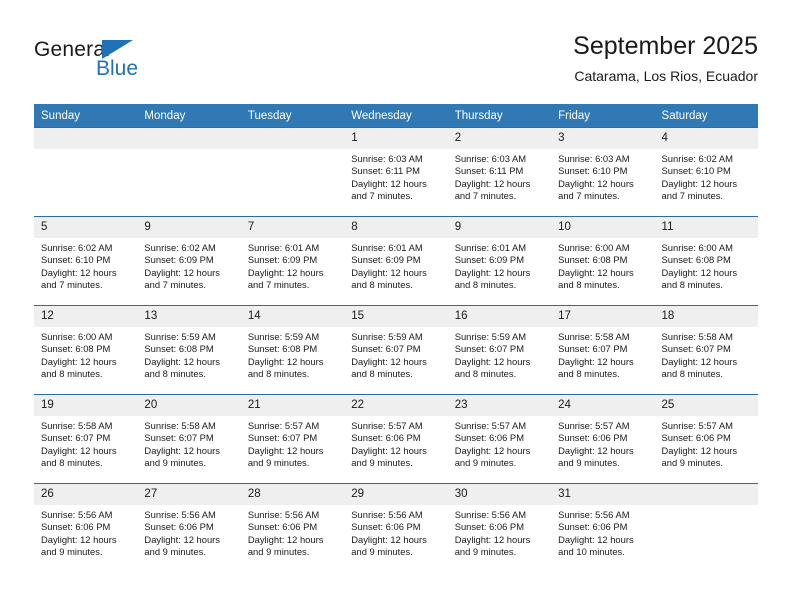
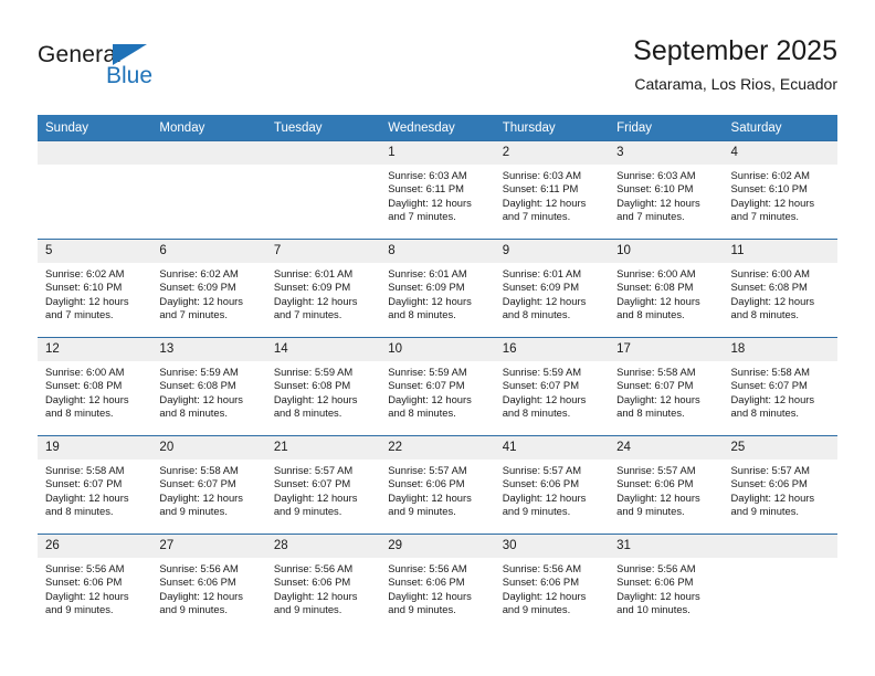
  General
  Blue
  September 2025
  Catarama, Los Rios, Ecuador
  Sunday	Monday	Tuesday	Wednesday	Thursday	Friday	Saturday
  			1Sunrise: 6:03 AMSunset: 6:11 PMDaylight: 12 hoursand 7 minutes.	2Sunrise: 6:03 AMSunset: 6:11 PMDaylight: 12 hoursand 7 minutes.	3Sunrise: 6:03 AMSunset: 6:10 PMDaylight: 12 hoursand 7 minutes.	4Sunrise: 6:02 AMSunset: 6:10 PMDaylight: 12 hoursand 7 minutes.
- 5Sunrise: 6:02 AMSunset: 6:10 PMDaylight: 12 hoursand 7 minutes.	9Sunrise: 6:02 AMSunset: 6:09 PMDaylight: 12 hoursand 7 minutes.	7Sunrise: 6:01 AMSunset: 6:09 PMDaylight: 12 hoursand 7 minutes.	8Sunrise: 6:01 AMSunset: 6:09 PMDaylight: 12 hoursand 8 minutes.	9Sunrise: 6:01 AMSunset: 6:09 PMDaylight: 12 hoursand 8 minutes.	10Sunrise: 6:00 AMSunset: 6:08 PMDaylight: 12 hoursand 8 minutes.	11Sunrise: 6:00 AMSunset: 6:08 PMDaylight: 12 hoursand 8 minutes.
+ 5Sunrise: 6:02 AMSunset: 6:10 PMDaylight: 12 hoursand 7 minutes.	6Sunrise: 6:02 AMSunset: 6:09 PMDaylight: 12 hoursand 7 minutes.	7Sunrise: 6:01 AMSunset: 6:09 PMDaylight: 12 hoursand 7 minutes.	8Sunrise: 6:01 AMSunset: 6:09 PMDaylight: 12 hoursand 8 minutes.	9Sunrise: 6:01 AMSunset: 6:09 PMDaylight: 12 hoursand 8 minutes.	10Sunrise: 6:00 AMSunset: 6:08 PMDaylight: 12 hoursand 8 minutes.	11Sunrise: 6:00 AMSunset: 6:08 PMDaylight: 12 hoursand 8 minutes.
- 12Sunrise: 6:00 AMSunset: 6:08 PMDaylight: 12 hoursand 8 minutes.	13Sunrise: 5:59 AMSunset: 6:08 PMDaylight: 12 hoursand 8 minutes.	14Sunrise: 5:59 AMSunset: 6:08 PMDaylight: 12 hoursand 8 minutes.	15Sunrise: 5:59 AMSunset: 6:07 PMDaylight: 12 hoursand 8 minutes.	16Sunrise: 5:59 AMSunset: 6:07 PMDaylight: 12 hoursand 8 minutes.	17Sunrise: 5:58 AMSunset: 6:07 PMDaylight: 12 hoursand 8 minutes.	18Sunrise: 5:58 AMSunset: 6:07 PMDaylight: 12 hoursand 8 minutes.
+ 12Sunrise: 6:00 AMSunset: 6:08 PMDaylight: 12 hoursand 8 minutes.	13Sunrise: 5:59 AMSunset: 6:08 PMDaylight: 12 hoursand 8 minutes.	14Sunrise: 5:59 AMSunset: 6:08 PMDaylight: 12 hoursand 8 minutes.	10Sunrise: 5:59 AMSunset: 6:07 PMDaylight: 12 hoursand 8 minutes.	16Sunrise: 5:59 AMSunset: 6:07 PMDaylight: 12 hoursand 8 minutes.	17Sunrise: 5:58 AMSunset: 6:07 PMDaylight: 12 hoursand 8 minutes.	18Sunrise: 5:58 AMSunset: 6:07 PMDaylight: 12 hoursand 8 minutes.
- 19Sunrise: 5:58 AMSunset: 6:07 PMDaylight: 12 hoursand 8 minutes.	20Sunrise: 5:58 AMSunset: 6:07 PMDaylight: 12 hoursand 9 minutes.	21Sunrise: 5:57 AMSunset: 6:07 PMDaylight: 12 hoursand 9 minutes.	22Sunrise: 5:57 AMSunset: 6:06 PMDaylight: 12 hoursand 9 minutes.	23Sunrise: 5:57 AMSunset: 6:06 PMDaylight: 12 hoursand 9 minutes.	24Sunrise: 5:57 AMSunset: 6:06 PMDaylight: 12 hoursand 9 minutes.	25Sunrise: 5:57 AMSunset: 6:06 PMDaylight: 12 hoursand 9 minutes.
+ 19Sunrise: 5:58 AMSunset: 6:07 PMDaylight: 12 hoursand 8 minutes.	20Sunrise: 5:58 AMSunset: 6:07 PMDaylight: 12 hoursand 9 minutes.	21Sunrise: 5:57 AMSunset: 6:07 PMDaylight: 12 hoursand 9 minutes.	22Sunrise: 5:57 AMSunset: 6:06 PMDaylight: 12 hoursand 9 minutes.	41Sunrise: 5:57 AMSunset: 6:06 PMDaylight: 12 hoursand 9 minutes.	24Sunrise: 5:57 AMSunset: 6:06 PMDaylight: 12 hoursand 9 minutes.	25Sunrise: 5:57 AMSunset: 6:06 PMDaylight: 12 hoursand 9 minutes.
  26Sunrise: 5:56 AMSunset: 6:06 PMDaylight: 12 hoursand 9 minutes.	27Sunrise: 5:56 AMSunset: 6:06 PMDaylight: 12 hoursand 9 minutes.	28Sunrise: 5:56 AMSunset: 6:06 PMDaylight: 12 hoursand 9 minutes.	29Sunrise: 5:56 AMSunset: 6:06 PMDaylight: 12 hoursand 9 minutes.	30Sunrise: 5:56 AMSunset: 6:06 PMDaylight: 12 hoursand 9 minutes.	31Sunrise: 5:56 AMSunset: 6:06 PMDaylight: 12 hoursand 10 minutes.
